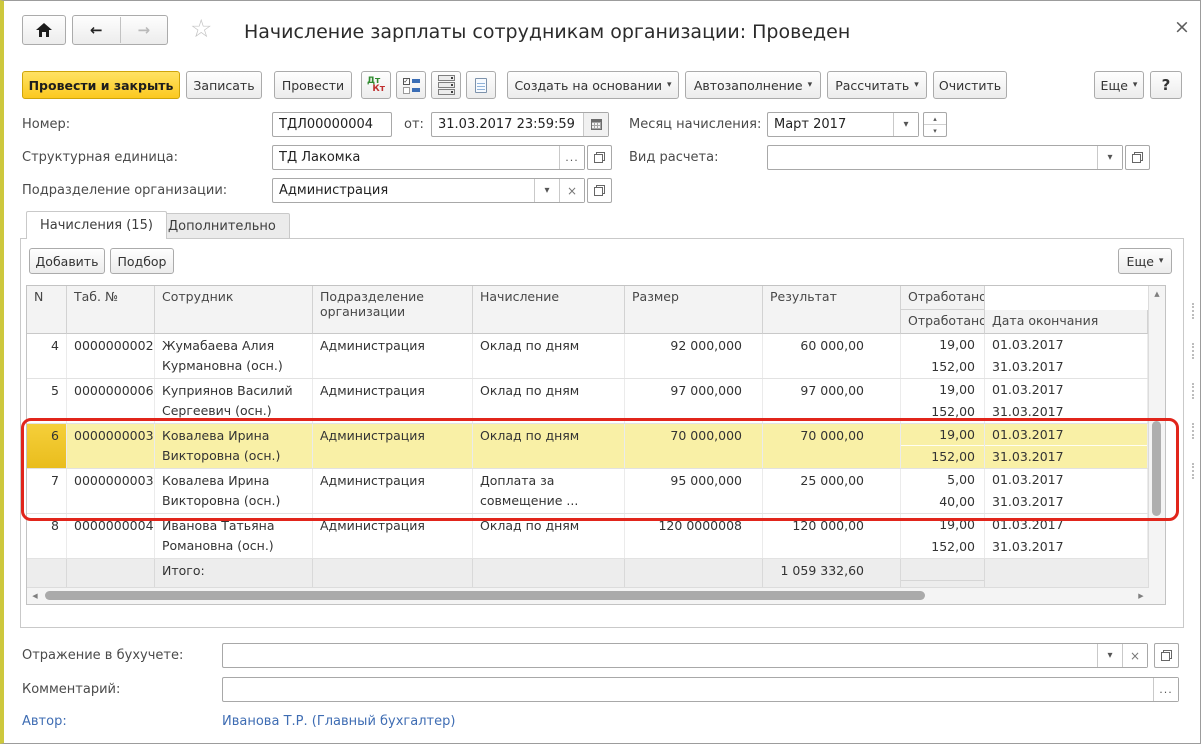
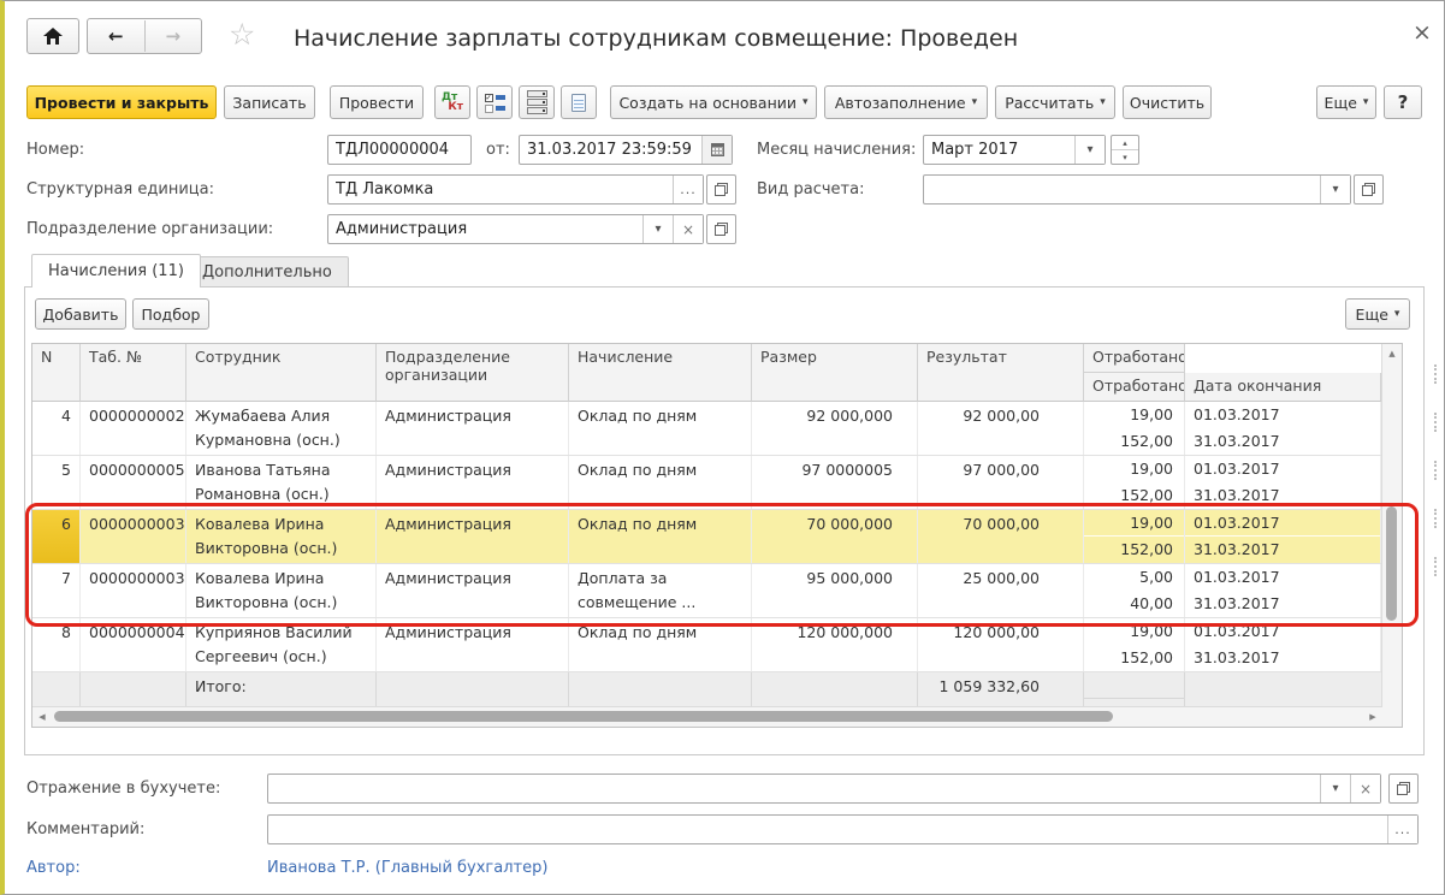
  ←
  →
  ☆
- Начисление зарплаты сотрудникам организации: Проведен
+ Начисление зарплаты сотрудникам совмещение: Проведен
  ×
  Провести и закрыть
  Записать
  Провести
  Дт
  Кт
  Создать на основании
  ▾
  Автозаполнение
  ▾
  Рассчитать
  ▾
  Очистить
  Еще
  ▾
  ?
  Номер:
  ТДЛ00000004
  от:
  31.03.2017 23:59:59
  Месяц начисления:
  Март 2017
  ▾
  ▴
  ▾
  Структурная единица:
  ТД Лакомка
  ...
  Вид расчета:
  ▾
  Подразделение организации:
  Администрация
  ▾
  ×
- Начисления (15)
+ Начисления (11)
  Дополнительно
  Добавить
  Подбор
  Еще
  ▾
  N
  Таб. №
  Сотрудник
  Подразделение организации
  Начисление
  Размер
  Результат
  Отработано
  Отработано
  Дата окончания
  4
  0000000002
  Жумабаева Алия Курмановна (осн.)
  Администрация
  Оклад по дням
  92 000,000
- 60 000,00
+ 92 000,00
  19,00
  152,00
  01.03.2017
  31.03.2017
  5
- 0000000006
+ 0000000005
- Куприянов Василий Сергеевич (осн.)
+ Иванова Татьяна Романовна (осн.)
  Администрация
  Оклад по дням
- 97 000,000
+ 97 0000005
  97 000,00
  19,00
  152,00
  01.03.2017
  31.03.2017
  6
  0000000003
  Ковалева Ирина Викторовна (осн.)
  Администрация
  Оклад по дням
  70 000,000
  70 000,00
  19,00
  152,00
  01.03.2017
  31.03.2017
  7
  0000000003
  Ковалева Ирина Викторовна (осн.)
  Администрация
  Доплата за совмещение ...
  95 000,000
  25 000,00
  5,00
  40,00
  01.03.2017
  31.03.2017
  8
  0000000004
- Иванова Татьяна Романовна (осн.)
+ Куприянов Василий Сергеевич (осн.)
  Администрация
  Оклад по дням
- 120 0000008
+ 120 000,000
  120 000,00
  19,00
  152,00
  01.03.2017
  31.03.2017
  Итого:
  1 059 332,60
  ▲
  ◀
  ▶
  Отражение в бухучете:
  ▾
  ×
  Комментарий:
  ...
  Автор:
  Иванова Т.Р. (Главный бухгалтер)
